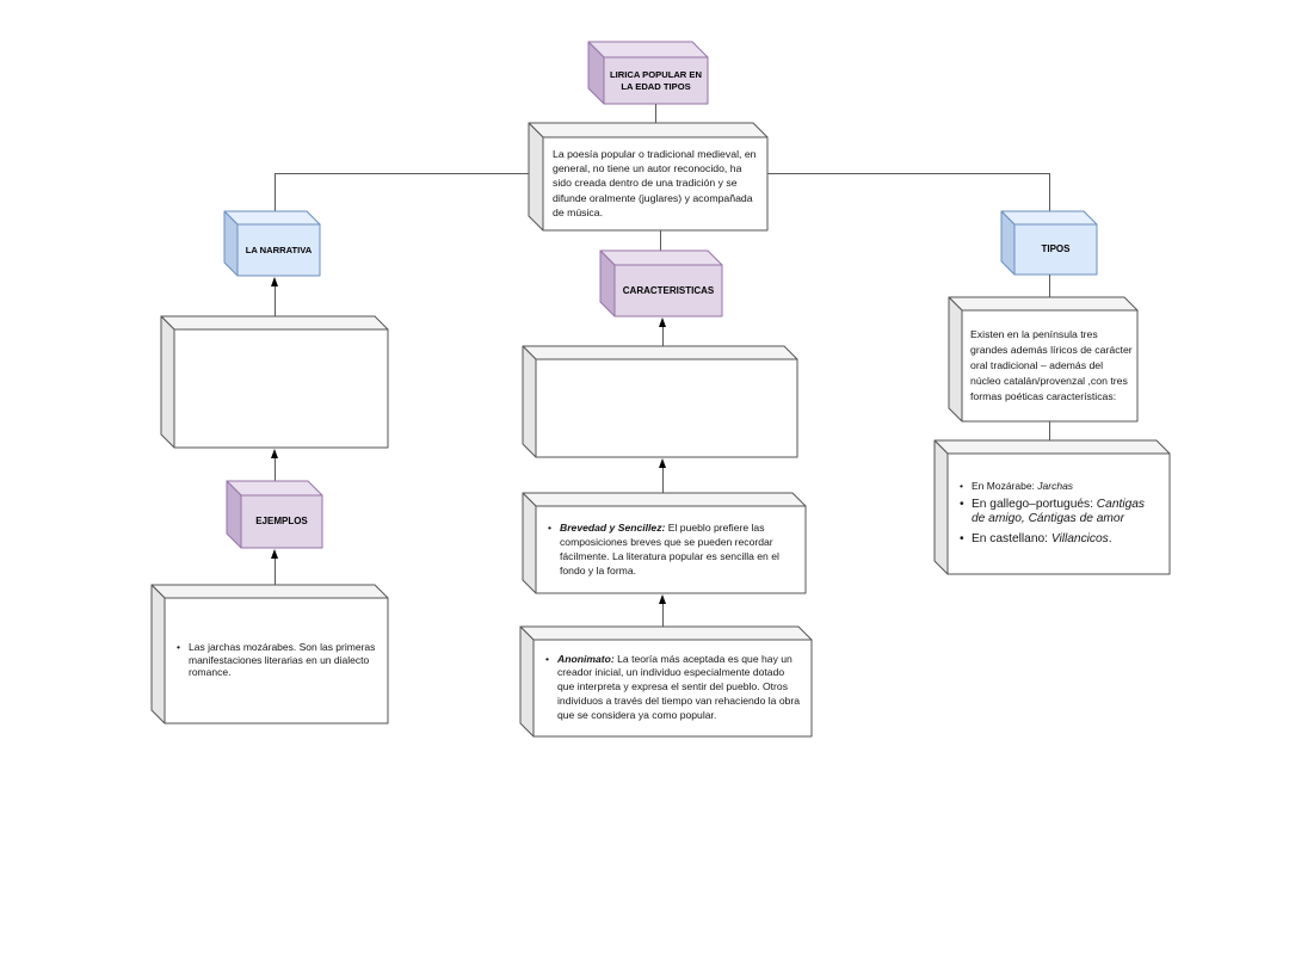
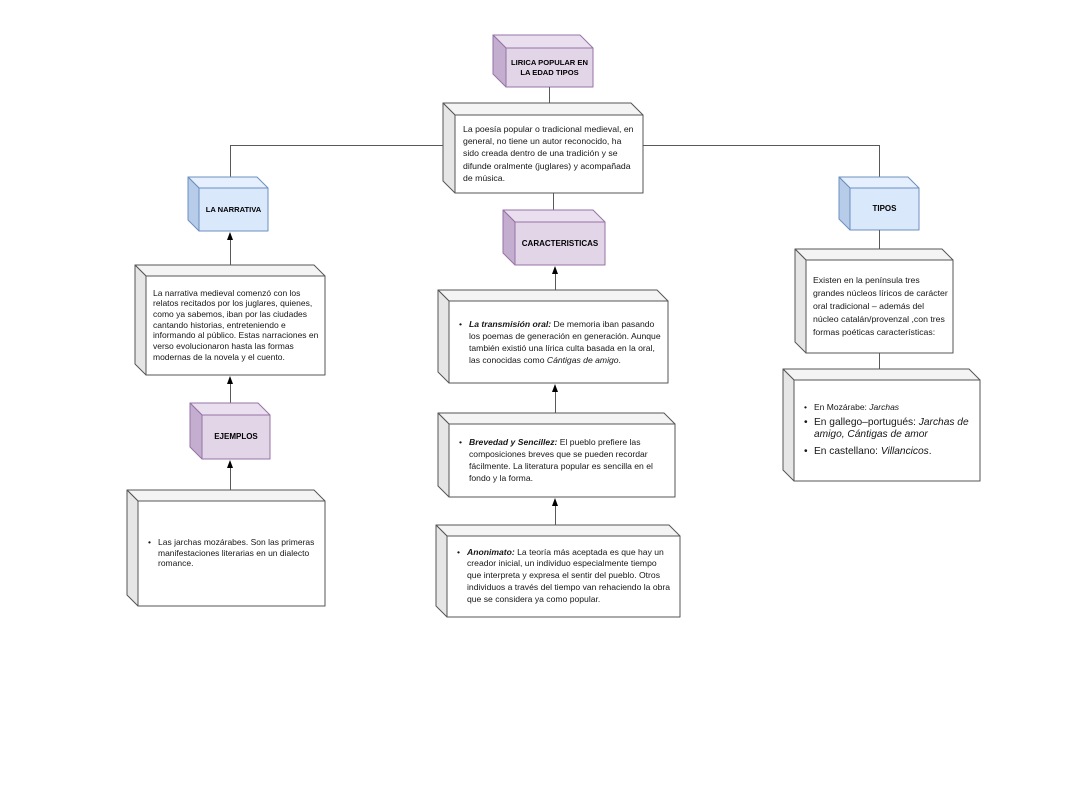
  LIRICA POPULAR EN LA EDAD TIPOS
  La poesía popular o tradicional medieval, en general, no tiene un autor reconocido, ha sido creada dentro de una tradición y se difunde oralmente (juglares) y acompañada de música.
  LA NARRATIVA
+ La narrativa medieval comenzó con los relatos recitados por los juglares, quienes, como ya sabemos, iban por las ciudades cantando historias, entreteniendo e informando al público. Estas narraciones en verso evolucionaron hasta las formas modernas de la novela y el cuento.
  EJEMPLOS
  Las jarchas mozárabes. Son las primeras manifestaciones literarias en un dialecto romance.
  CARACTERISTICAS
+ La transmisión oral: De memoria iban pasando los poemas de generación en generación. Aunque también existió una lírica culta basada en la oral, las conocidas como Cántigas de amigo.
  Brevedad y Sencillez: El pueblo prefiere las composiciones breves que se pueden recordar fácilmente. La literatura popular es sencilla en el fondo y la forma.
- Anonimato: La teoría más aceptada es que hay un creador inicial, un individuo especialmente dotado que interpreta y expresa el sentir del pueblo. Otros individuos a través del tiempo van rehaciendo la obra que se considera ya como popular.
+ Anonimato: La teoría más aceptada es que hay un creador inicial, un individuo especialmente tiempo que interpreta y expresa el sentir del pueblo. Otros individuos a través del tiempo van rehaciendo la obra que se considera ya como popular.
  TIPOS
- Existen en la península tres grandes además líricos de carácter oral tradicional – además del núcleo catalán/provenzal ,con tres formas poéticas características:
+ Existen en la península tres grandes núcleos líricos de carácter oral tradicional – además del núcleo catalán/provenzal ,con tres formas poéticas características:
  En Mozárabe: Jarchas
- En gallego–portugués: Cantigas de amigo, Cántigas de amor
+ En gallego–portugués: Jarchas de amigo, Cántigas de amor
  En castellano: Villancicos.
